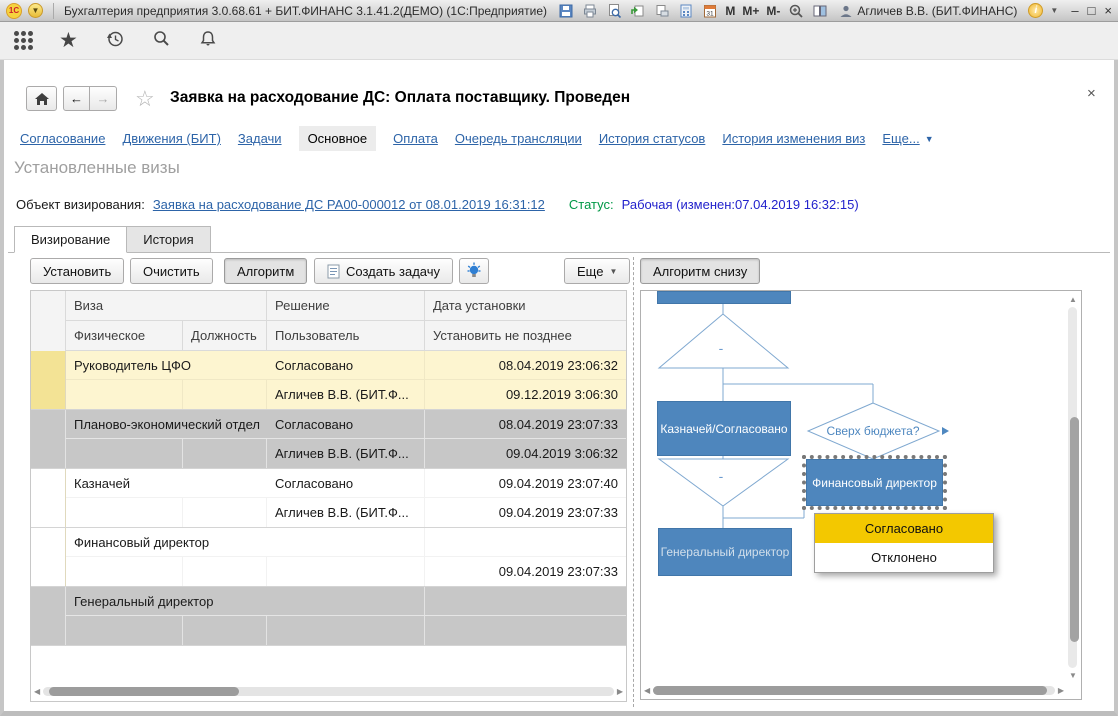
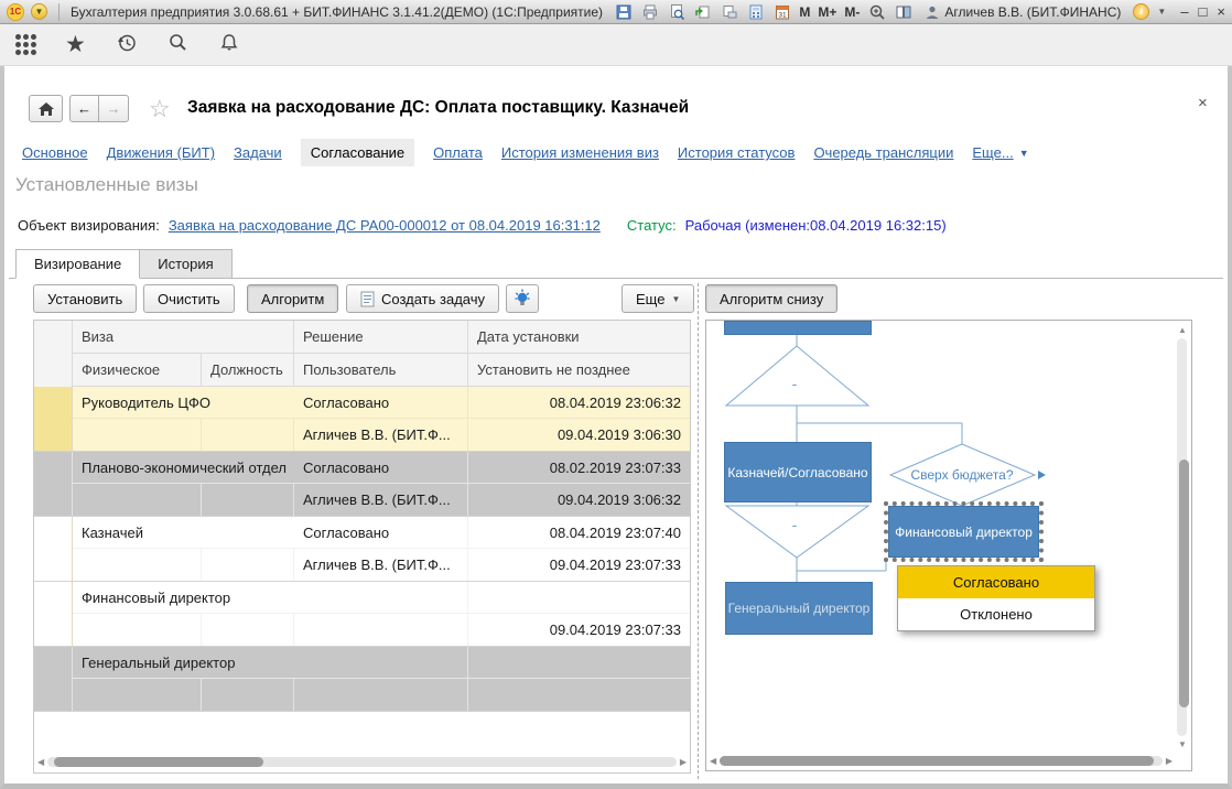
  1С
  ▼
  Бухгалтерия предприятия 3.0.68.61 + БИТ.ФИНАНС 3.1.41.2(ДЕМО) (1С:Предприятие)
  M
  M+
  M-
  Агличев В.В. (БИТ.ФИНАНС)
  i
  ▼
  –
  □
  ×
  ★
  ←
  →
  ☆
- Заявка на расходование ДС: Оплата поставщику. Проведен
+ Заявка на расходование ДС: Оплата поставщику. Казначей
  ×
- Согласование
+ Основное
  Движения (БИТ)
  Задачи
- Основное
+ Согласование
  Оплата
- Очередь трансляции
+ История изменения виз
  История статусов
- История изменения виз
+ Очередь трансляции
  Еще...
  ▼
  Установленные визы
  Объект визирования:
- Заявка на расходование ДС РА00-000012 от 08.01.2019 16:31:12
+ Заявка на расходование ДС РА00-000012 от 08.04.2019 16:31:12
  Статус:
- Рабочая (изменен:07.04.2019 16:32:15)
+ Рабочая (изменен:08.04.2019 16:32:15)
  Визирование
  История
  Установить
  Очистить
  Алгоритм
  Создать задачу
  Еще
  ▼
  Алгоритм снизу
  Виза
  Решение
  Дата установки
  Физическое
  Должность
  Пользователь
  Установить не позднее
  Руководитель ЦФО
  Согласовано
  08.04.2019 23:06:32
  Агличев В.В. (БИТ.Ф...
- 09.12.2019 3:06:30
+ 09.04.2019 3:06:30
  Планово-экономический отдел
  Согласовано
- 08.04.2019 23:07:33
+ 08.02.2019 23:07:33
  Агличев В.В. (БИТ.Ф...
  09.04.2019 3:06:32
  Казначей
  Согласовано
- 09.04.2019 23:07:40
+ 08.04.2019 23:07:40
  Агличев В.В. (БИТ.Ф...
  09.04.2019 23:07:33
  Финансовый директор
  09.04.2019 23:07:33
  Генеральный директор
  ◀
  ▶
  -
  Сверх бюджета?
  -
  Казначей/Согласовано
  Генеральный директор
  Финансовый директор
  Согласовано
  Отклонено
  ▲
  ▼
  ◀
  ▶
